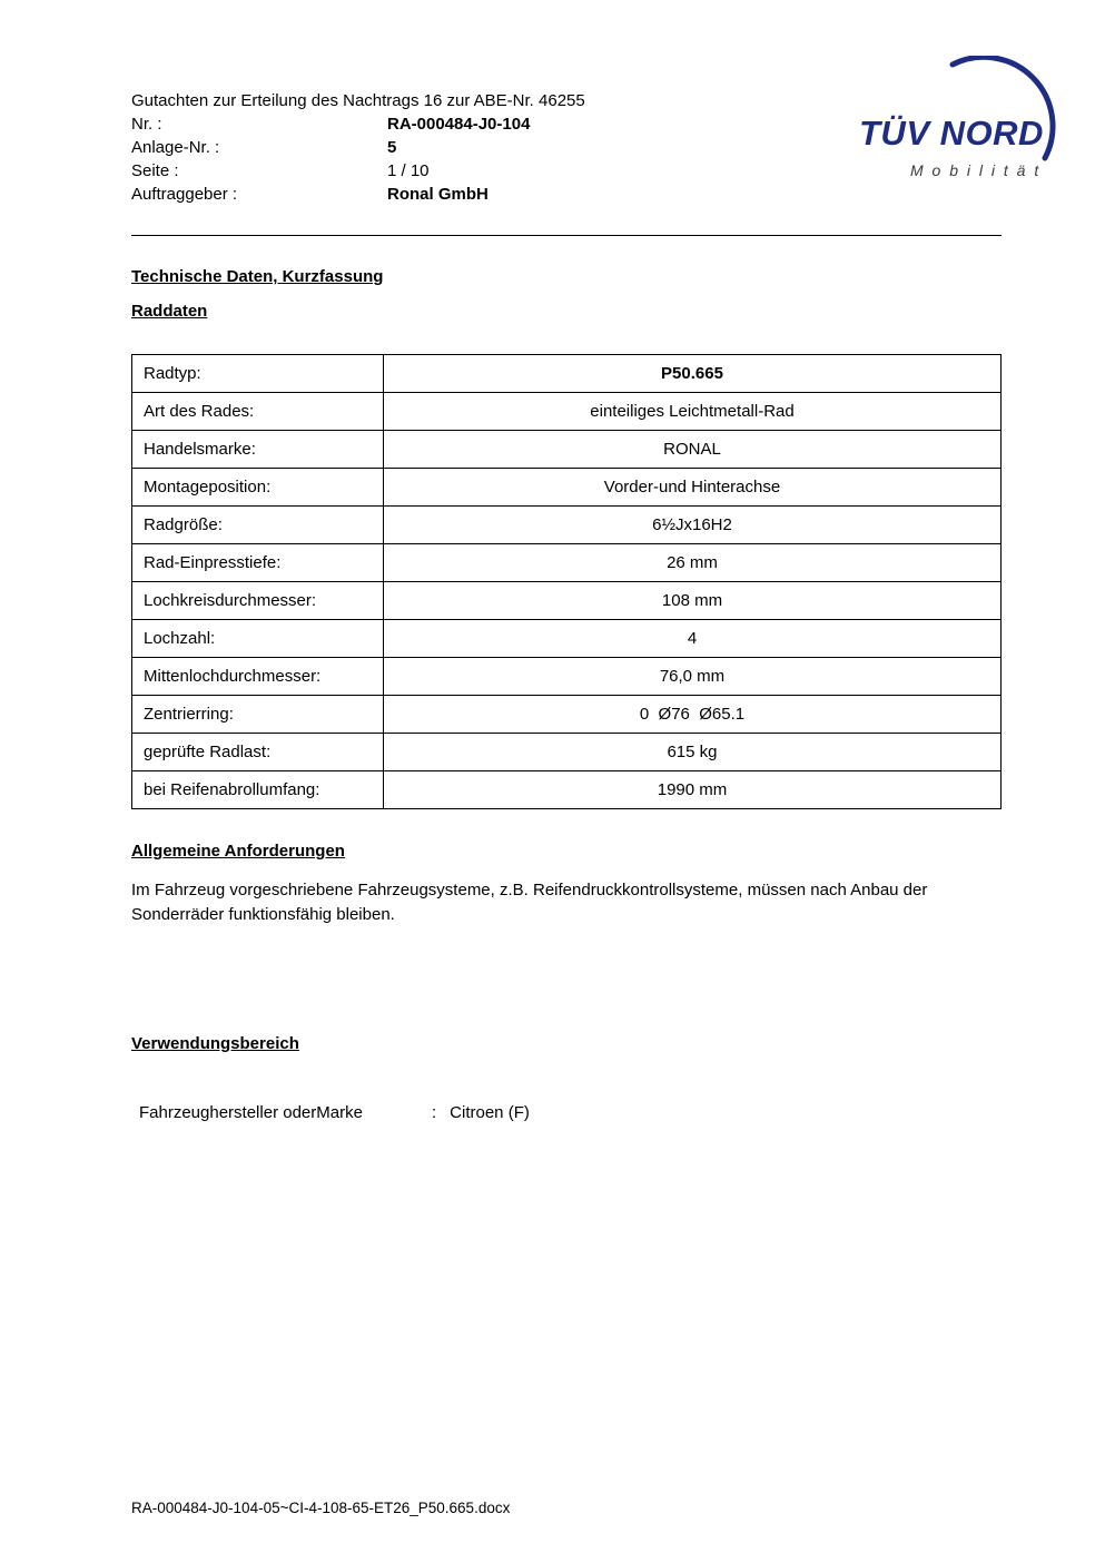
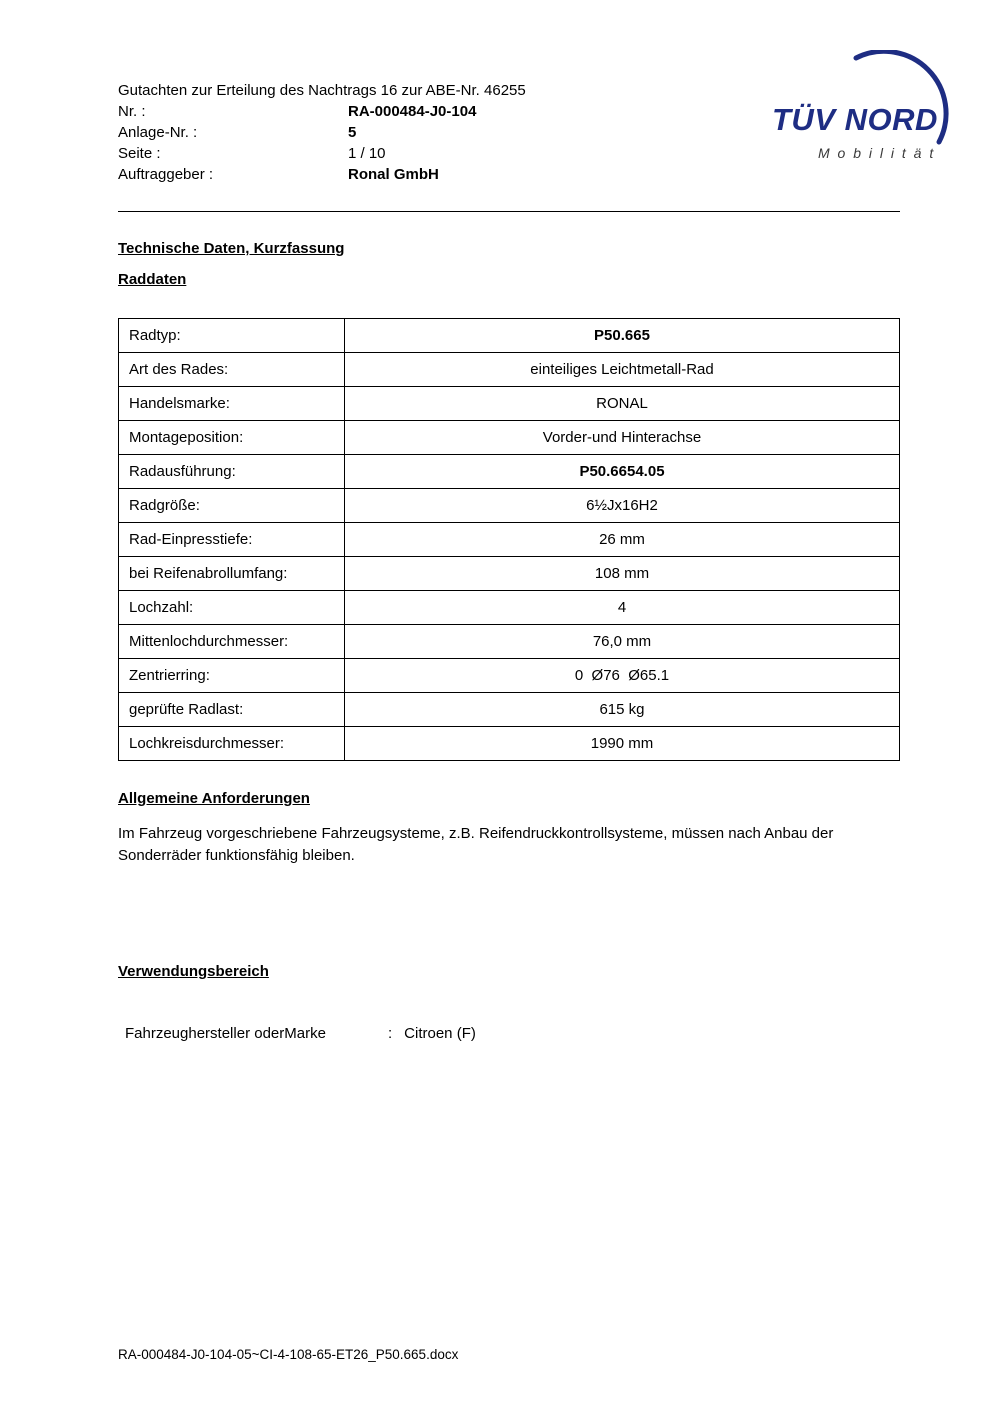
  TÜV NORD
  M o b i l i t ä t
  Gutachten zur Erteilung des Nachtrags 16 zur ABE-Nr. 46255
  Nr. :
  RA-000484-J0-104
  Anlage-Nr. :
  5
  Seite :
  1 / 10
  Auftraggeber :
  Ronal GmbH
  Technische Daten, Kurzfassung
  Raddaten
  Radtyp:	P50.665
  Art des Rades:	einteiliges Leichtmetall-Rad
  Handelsmarke:	RONAL
  Montageposition:	Vorder-und Hinterachse
+ Radausführung:	P50.6654.05
  Radgröße:	6½Jx16H2
  Rad-Einpresstiefe:	26 mm
- Lochkreisdurchmesser:	108 mm
+ bei Reifenabrollumfang:	108 mm
  Lochzahl:	4
  Mittenlochdurchmesser:	76,0 mm
  Zentrierring:	0 Ø76 Ø65.1
  geprüfte Radlast:	615 kg
- bei Reifenabrollumfang:	1990 mm
+ Lochkreisdurchmesser:	1990 mm
  Allgemeine Anforderungen
  Im Fahrzeug vorgeschriebene Fahrzeugsysteme, z.B. Reifendruckkontrollsysteme, müssen nach Anbau der Sonderräder funktionsfähig bleiben.
  Verwendungsbereich
  Fahrzeughersteller oderMarke
  :
  Citroen (F)
  RA-000484-J0-104-05~CI-4-108-65-ET26_P50.665.docx
